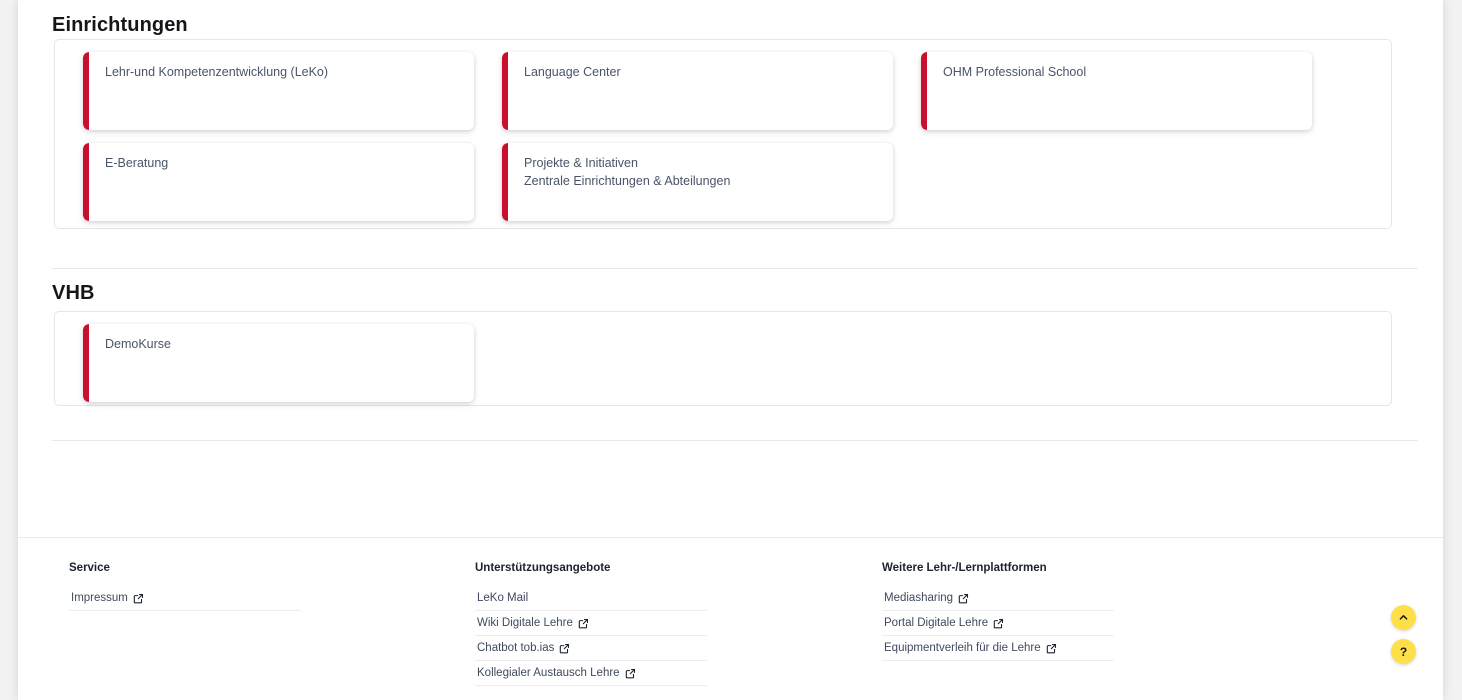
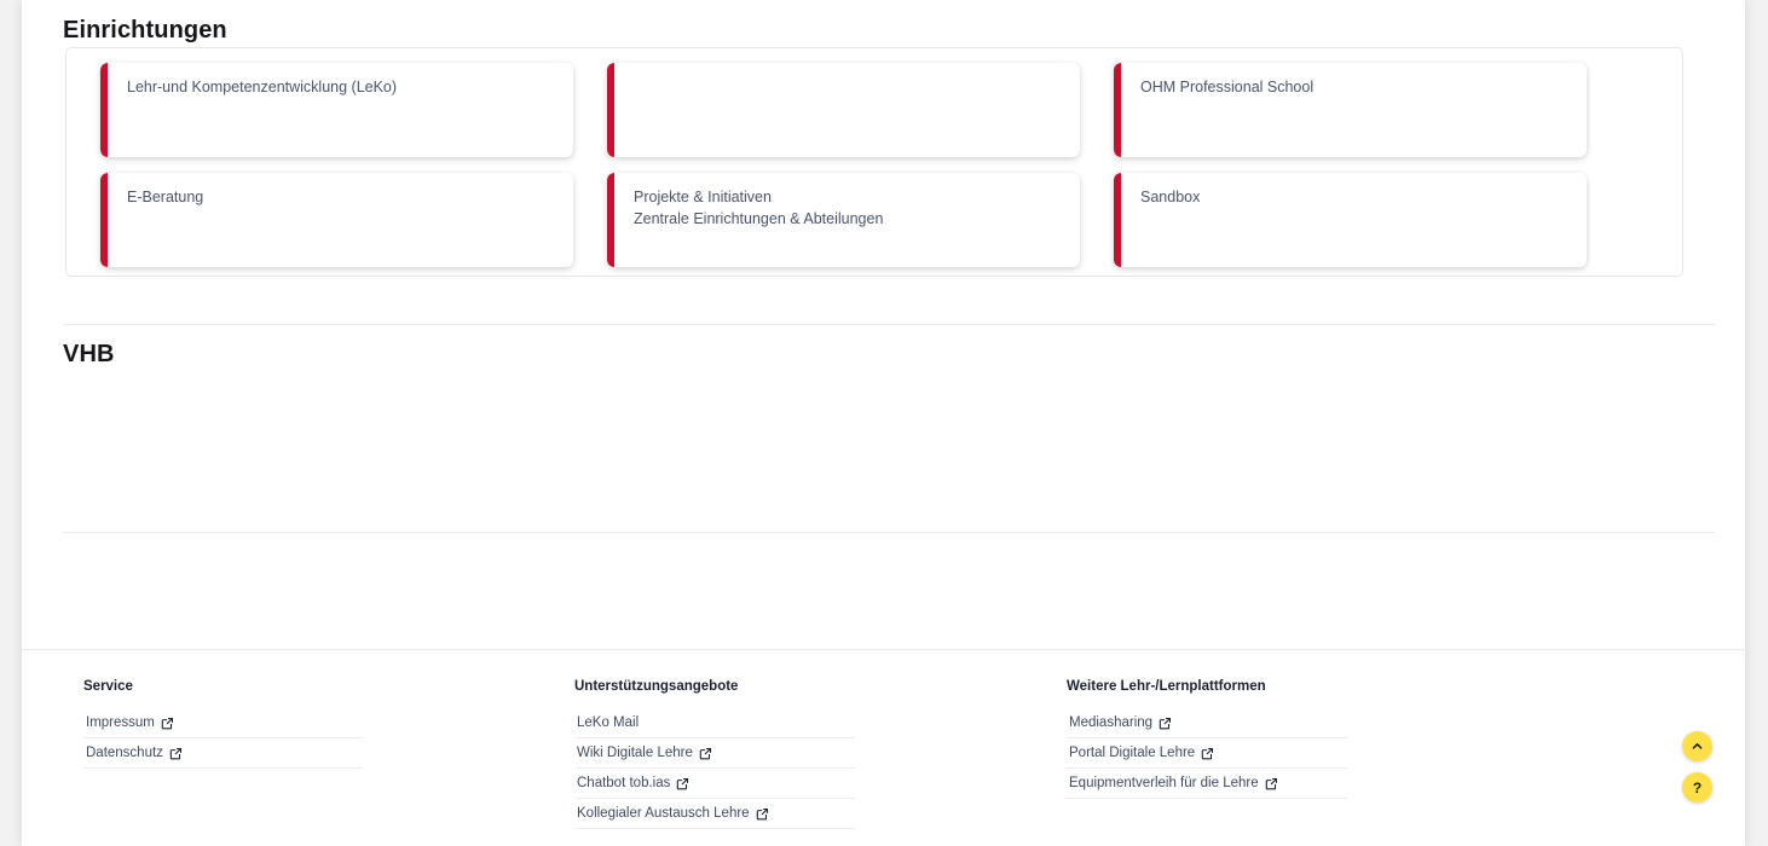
  Einrichtungen
  Lehr-und Kompetenzentwicklung (LeKo)
- Language Center
  OHM Professional School
  E-Beratung
  Projekte & Initiativen
  Zentrale Einrichtungen & Abteilungen
+ Sandbox
  VHB
- DemoKurse
  Service
  Impressum
+ Datenschutz
  Unterstützungsangebote
  LeKo Mail
  Wiki Digitale Lehre
  Chatbot tob.ias
  Kollegialer Austausch Lehre
  Weitere Lehr-/Lernplattformen
  Mediasharing
  Portal Digitale Lehre
  Equipmentverleih für die Lehre
  ?
